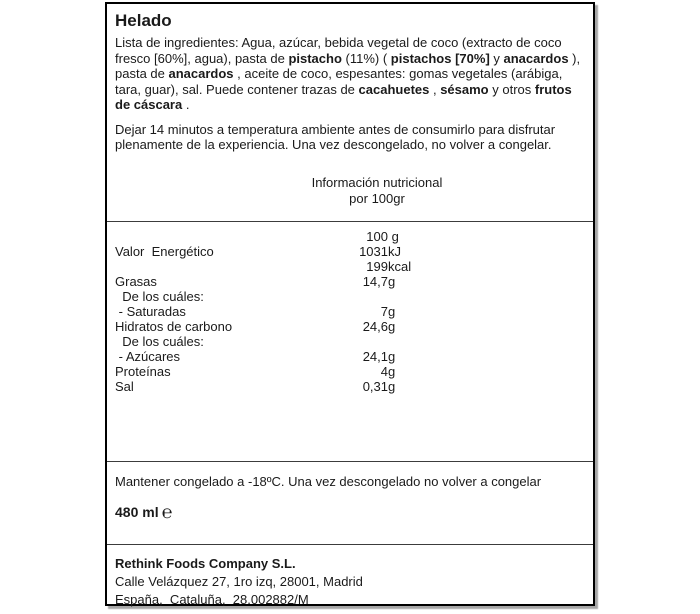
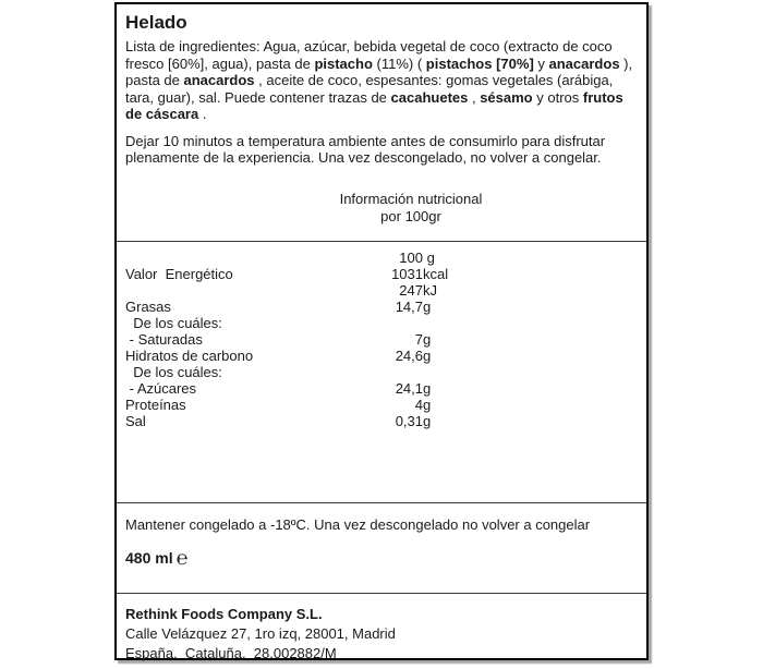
  Helado
  Lista de ingredientes: Agua, azúcar, bebida vegetal de coco (extracto de coco fresco [60%], agua), pasta de pistacho (11%) ( pistachos [70%] y anacardos ), pasta de anacardos , aceite de coco, espesantes: gomas vegetales (arábiga, tara, guar), sal. Puede contener trazas de cacahuetes , sésamo y otros frutos de cáscara .
- Dejar 14 minutos a temperatura ambiente antes de consumirlo para disfrutar plenamente de la experiencia. Una vez descongelado, no volver a congelar.
+ Dejar 10 minutos a temperatura ambiente antes de consumirlo para disfrutar plenamente de la experiencia. Una vez descongelado, no volver a congelar.
  Información nutricional
  por 100gr
  100
  g
  Valor Energético
  1031
- kJ
+ kcal
- 199
+ 247
- kcal
+ kJ
  Grasas
  14,7
  g
  De los cuáles:
  - Saturadas
  7
  g
  Hidratos de carbono
  24,6
  g
  De los cuáles:
  - Azúcares
  24,1
  g
  Proteínas
  4
  g
  Sal
  0,31
  g
  Mantener congelado a -18ºC. Una vez descongelado no volver a congelar
  480 ml ℮
  Rethink Foods Company S.L.
  Calle Velázquez 27, 1ro izq, 28001, Madrid
  España, Cataluña, 28.002882/M
